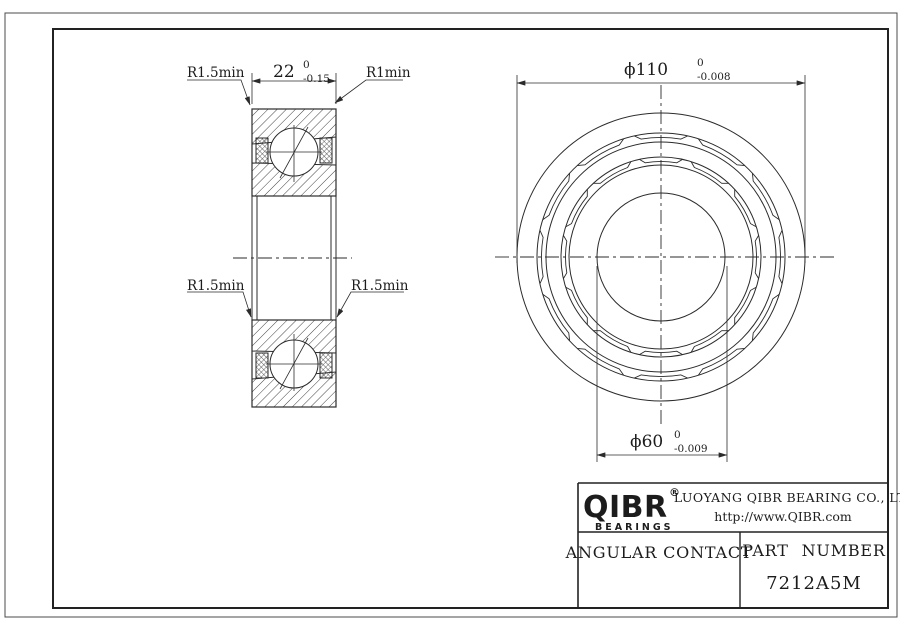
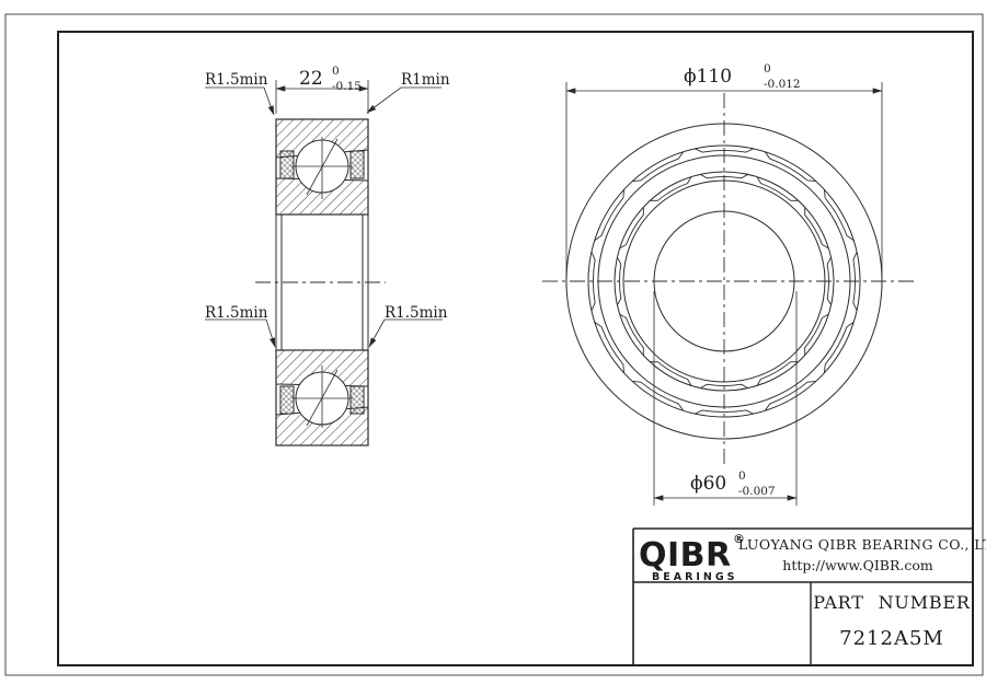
  22
  0
  -0.15
  R1.5min
  R1min
  R1.5min
  R1.5min
  ϕ110
  0
- -0.008
+ -0.012
  ϕ60
  0
- -0.009
+ -0.007
  QIBR
  ®
  BEARINGS
  LUOYANG QIBR BEARING CO., L
  http://www.QIBR.com
- ANGULAR CONTACT
  PART NUMBER
  7212A5M
